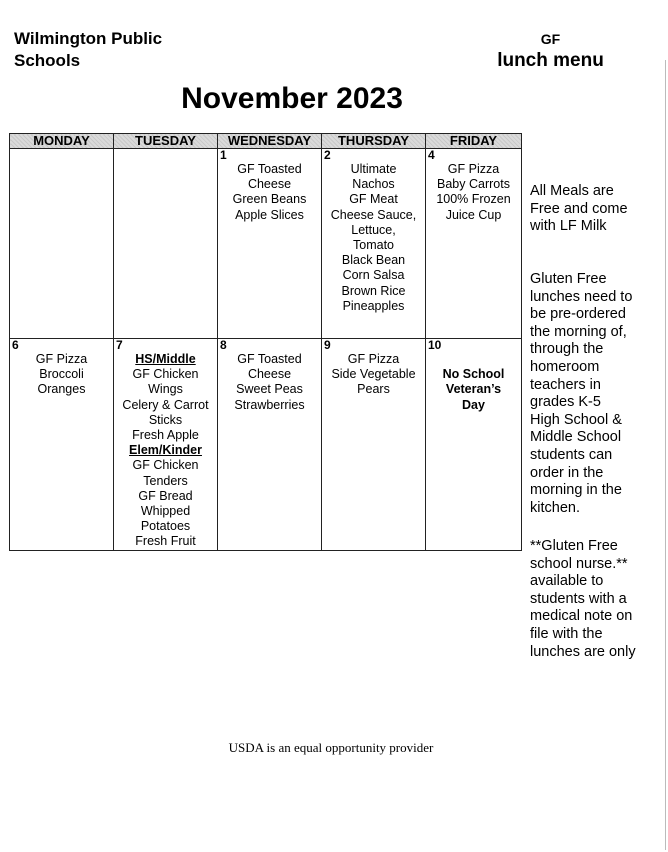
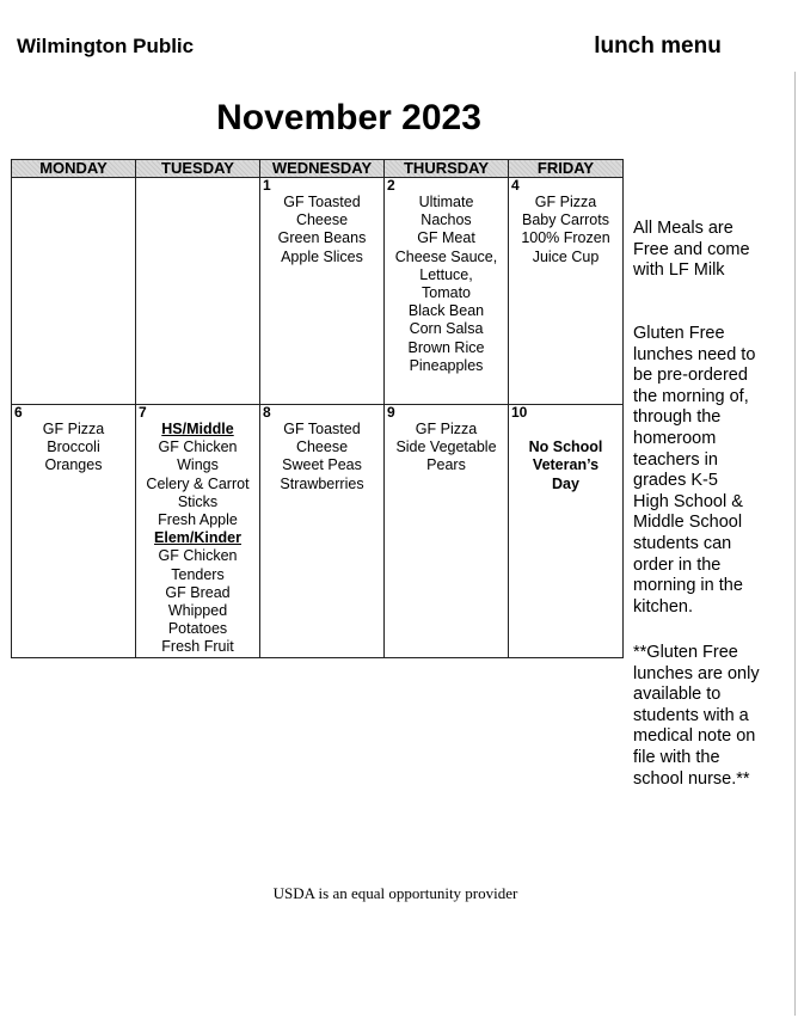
  Wilmington Public
- Schools
- GF
  lunch menu
  November 2023
  MONDAY	TUESDAY	WEDNESDAY	THURSDAY	FRIDAY
  		1GF ToastedCheeseGreen BeansApple Slices	2UltimateNachosGF MeatCheese Sauce,Lettuce,TomatoBlack BeanCorn SalsaBrown RicePineapples	4GF PizzaBaby Carrots100% FrozenJuice Cup
  6GF PizzaBroccoliOranges	7HS/MiddleGF ChickenWingsCelery & CarrotSticksFresh AppleElem/KinderGF ChickenTendersGF BreadWhippedPotatoesFresh Fruit	8GF ToastedCheeseSweet PeasStrawberries	9GF PizzaSide VegetablePears	10 No SchoolVeteran’sDay
  All Meals are
  Free and come
  with LF Milk
  Gluten Free
  lunches need to
  be pre-ordered
  the morning of,
  through the
  homeroom
  teachers in
  grades K-5
  High School &
  Middle School
  students can
  order in the
  morning in the
  kitchen.
  **Gluten Free
- school nurse.**
+ lunches are only
  available to
  students with a
  medical note on
  file with the
- lunches are only
+ school nurse.**
  USDA is an equal opportunity provider
